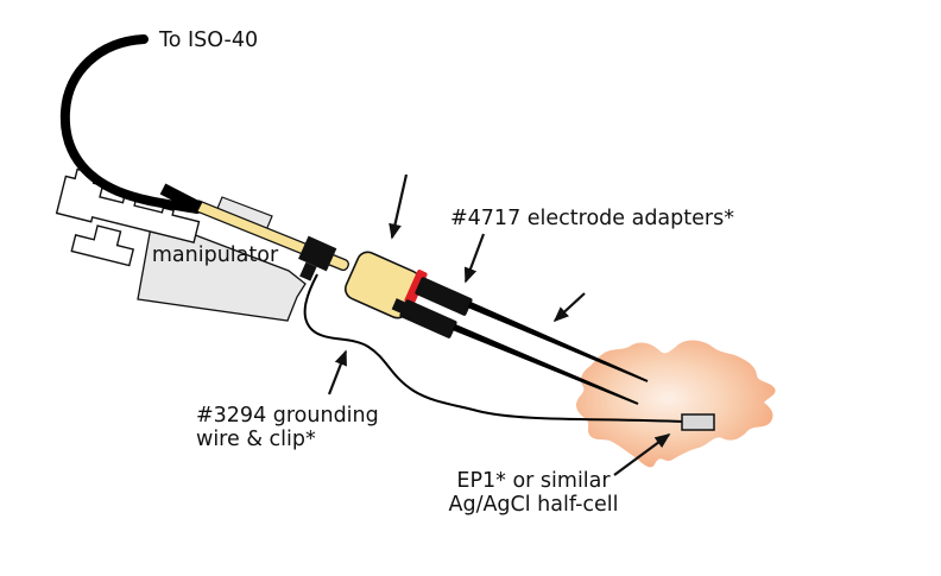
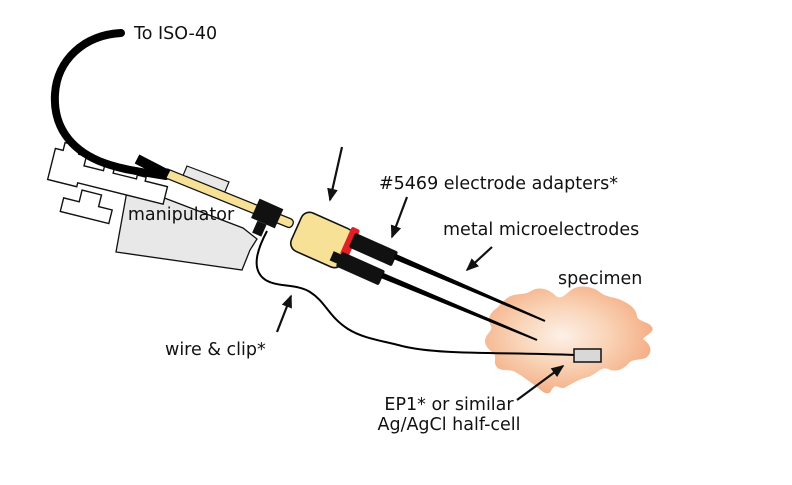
  To ISO-40
- #4717 electrode adapters*
+ #5469 electrode adapters*
+ metal microelectrodes
+ specimen
  manipulator
- #3294 grounding
  wire & clip*
  EP1* or similar
  Ag/AgCl half-cell
